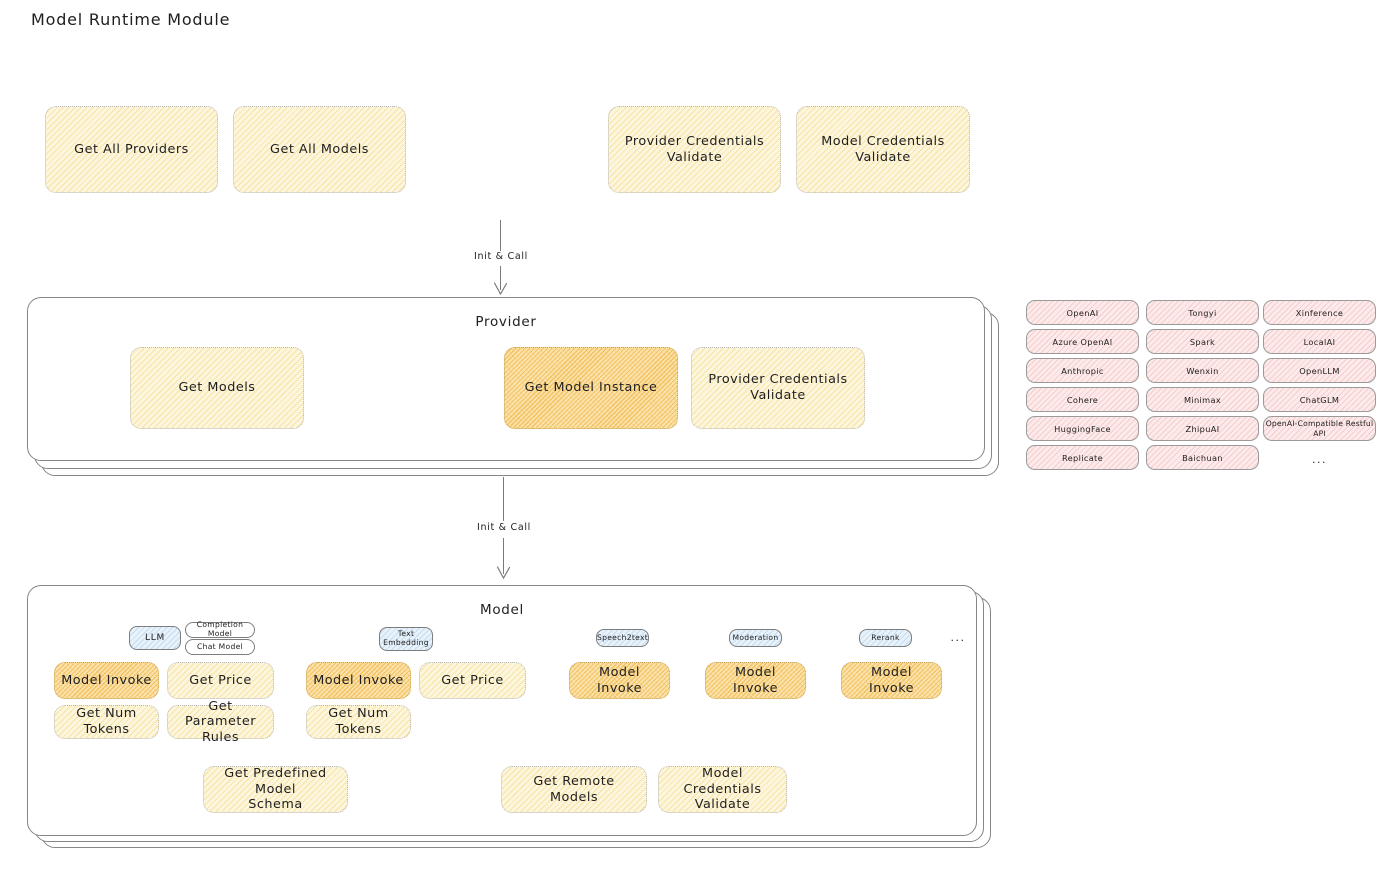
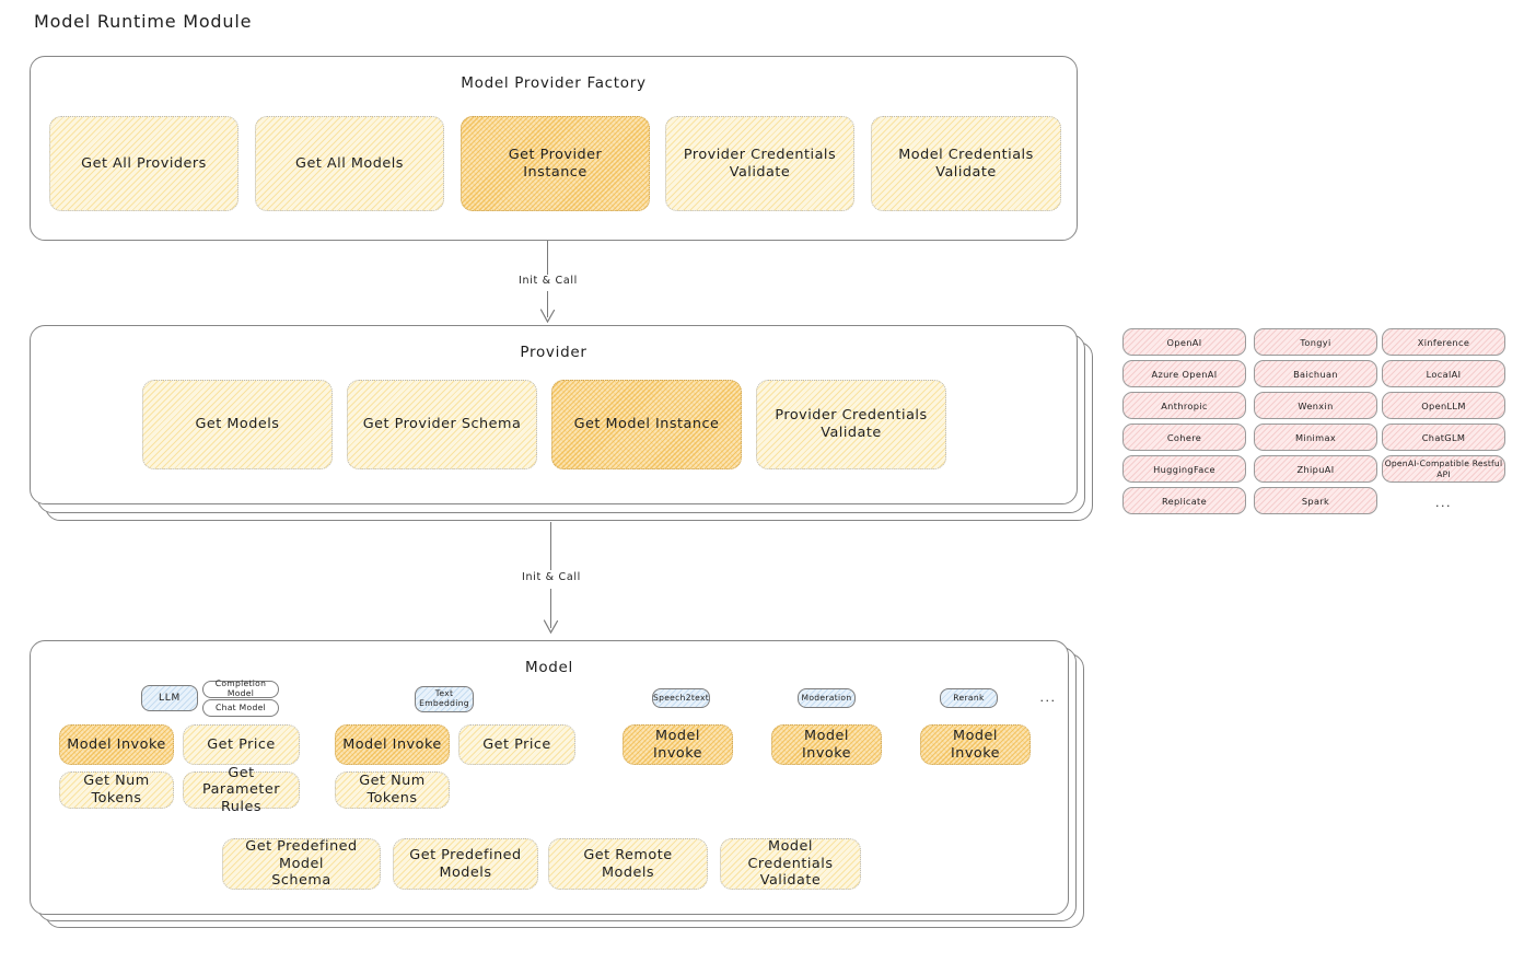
  Model Runtime Module
+ Model Provider Factory
  Get All Providers
  Get All Models
+ Get Provider
+ Instance
  Provider Credentials
  Validate
  Model Credentials
  Validate
  Init & Call
  Provider
  Get Models
+ Get Provider Schema
  Get Model Instance
  Provider Credentials
  Validate
  OpenAI
  Azure OpenAI
  Anthropic
  Cohere
  HuggingFace
  Replicate
  Tongyi
- Spark
+ Baichuan
  Wenxin
  Minimax
  ZhipuAI
- Baichuan
+ Spark
  Xinference
  LocalAI
  OpenLLM
  ChatGLM
  OpenAI-Compatible Restful API
  ...
  Init & Call
  Model
  LLM
  Completion Model
  Chat Model
  Model Invoke
  Get Price
  Get Num Tokens
  Get Parameter
  Rules
  Text
  Embedding
  Model Invoke
  Get Price
  Get Num Tokens
  Speech2text
  Model Invoke
  Moderation
  Model Invoke
  Rerank
  Model Invoke
  ...
  Get Predefined Model
  Schema
+ Get Predefined
+ Models
  Get Remote Models
  Model Credentials
  Validate
